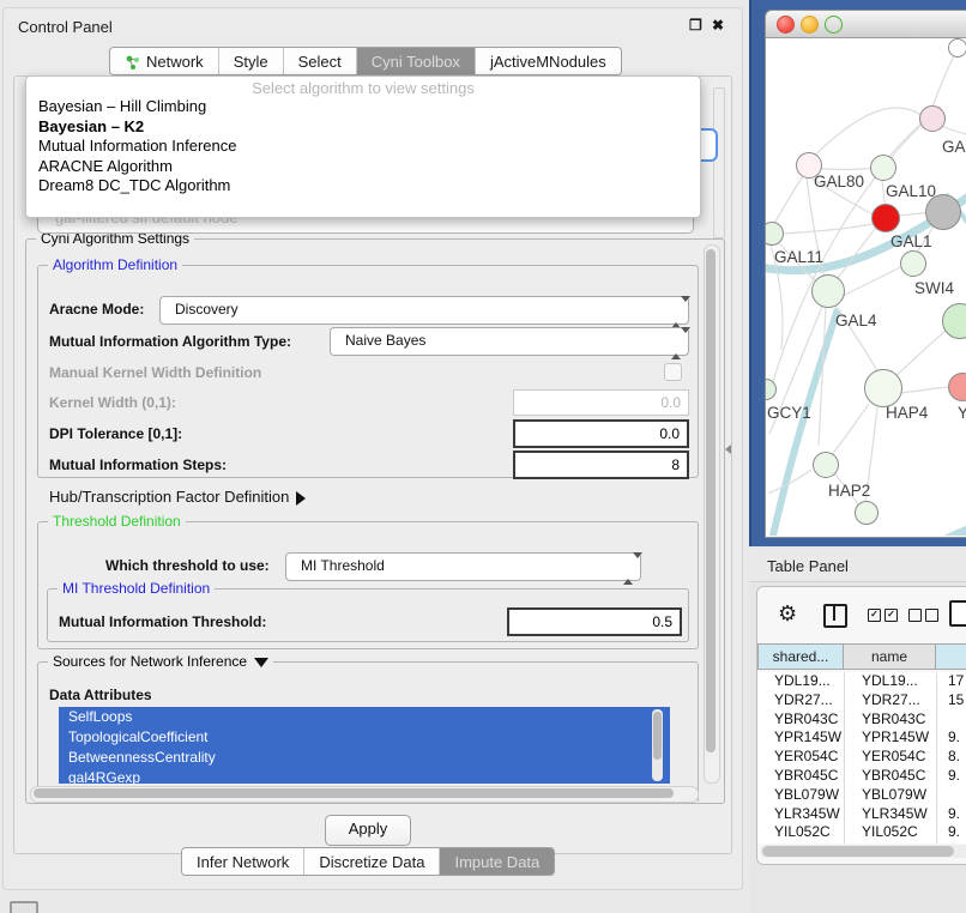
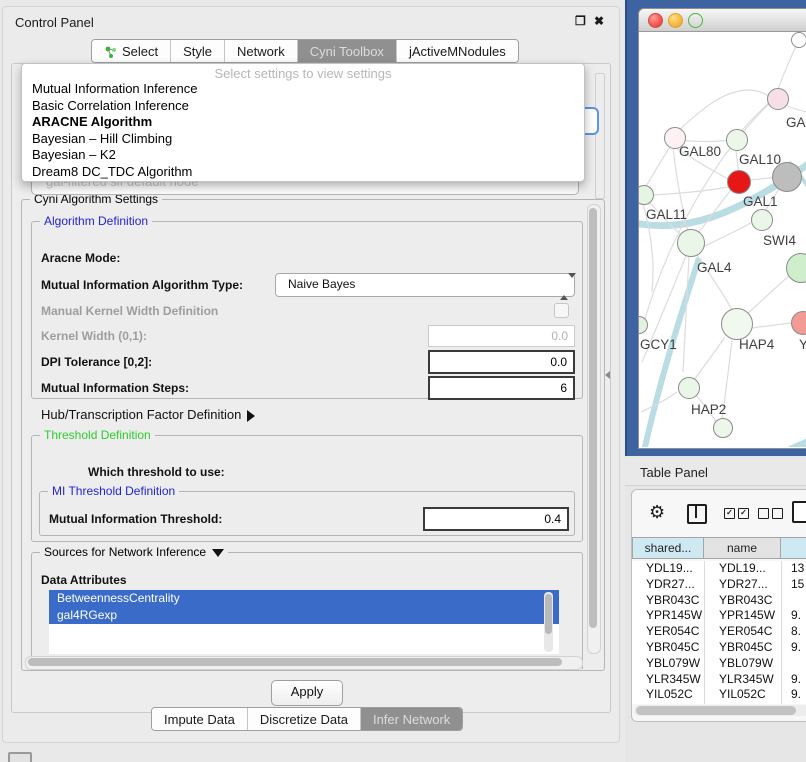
  Control Panel
  ❐
  ✖
- Network
+ Select
  Style
- Select
+ Network
  Cyni Toolbox
  jActiveMNodules
- Select algorithm to view settings
+ Select settings to view settings
- Bayesian – Hill Climbing
+ Mutual Information Inference
+ Basic Correlation Inference
- Bayesian – K2
+ ARACNE Algorithm
- Mutual Information Inference
+ Bayesian – Hill Climbing
- ARACNE Algorithm
+ Bayesian – K2
  Dream8 DC_TDC Algorithm
  Cyni Algorithm Settings
  Algorithm Definition
  Aracne Mode:
- Discovery
  Mutual Information Algorithm Type:
  Naive Bayes
  Manual Kernel Width Definition
  Kernel Width (0,1):
  0.0
- DPI Tolerance [0,1]:
+ DPI Tolerance [0,2]:
  0.0
  Mutual Information Steps:
- 8
+ 6
  Hub/Transcription Factor Definition
  Threshold Definition
  Which threshold to use:
- MI Threshold
  MI Threshold Definition
  Mutual Information Threshold:
- 0.5
+ 0.4
  Sources for Network Inference
  Data Attributes
- SelfLoops
- TopologicalCoefficient
  BetweennessCentrality
  gal4RGexp
  Apply
- Infer Network
+ Impute Data
  Discretize Data
- Impute Data
+ Infer Network
  GAL80
  GAL10
  GAL1
  GAL11
  SWI4
  GAL4
  GCY1
  HAP4
  Y
  HAP2
  Table Panel
  ⚙
  ✓
  ✓
  shared...
  name
  YDL19...
  YDL19...
- 17
+ 13
  YDR27...
  YDR27...
  15
  YBR043C
  YBR043C
  YPR145W
  YPR145W
  9.
  YER054C
  YER054C
  8.
  YBR045C
  YBR045C
  9.
  YBL079W
  YBL079W
  YLR345W
  YLR345W
  9.
  YIL052C
  YIL052C
  9.
